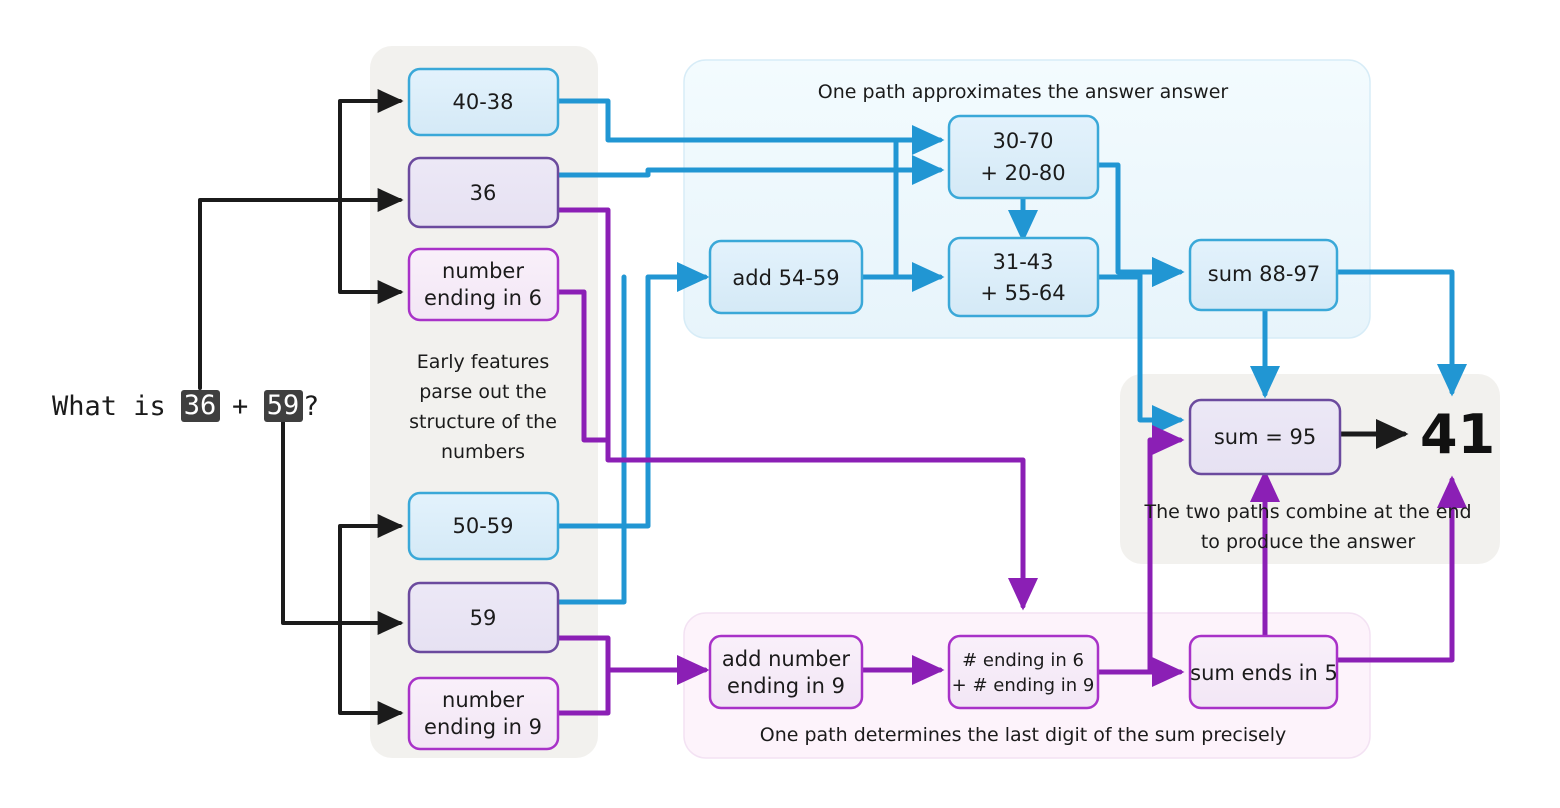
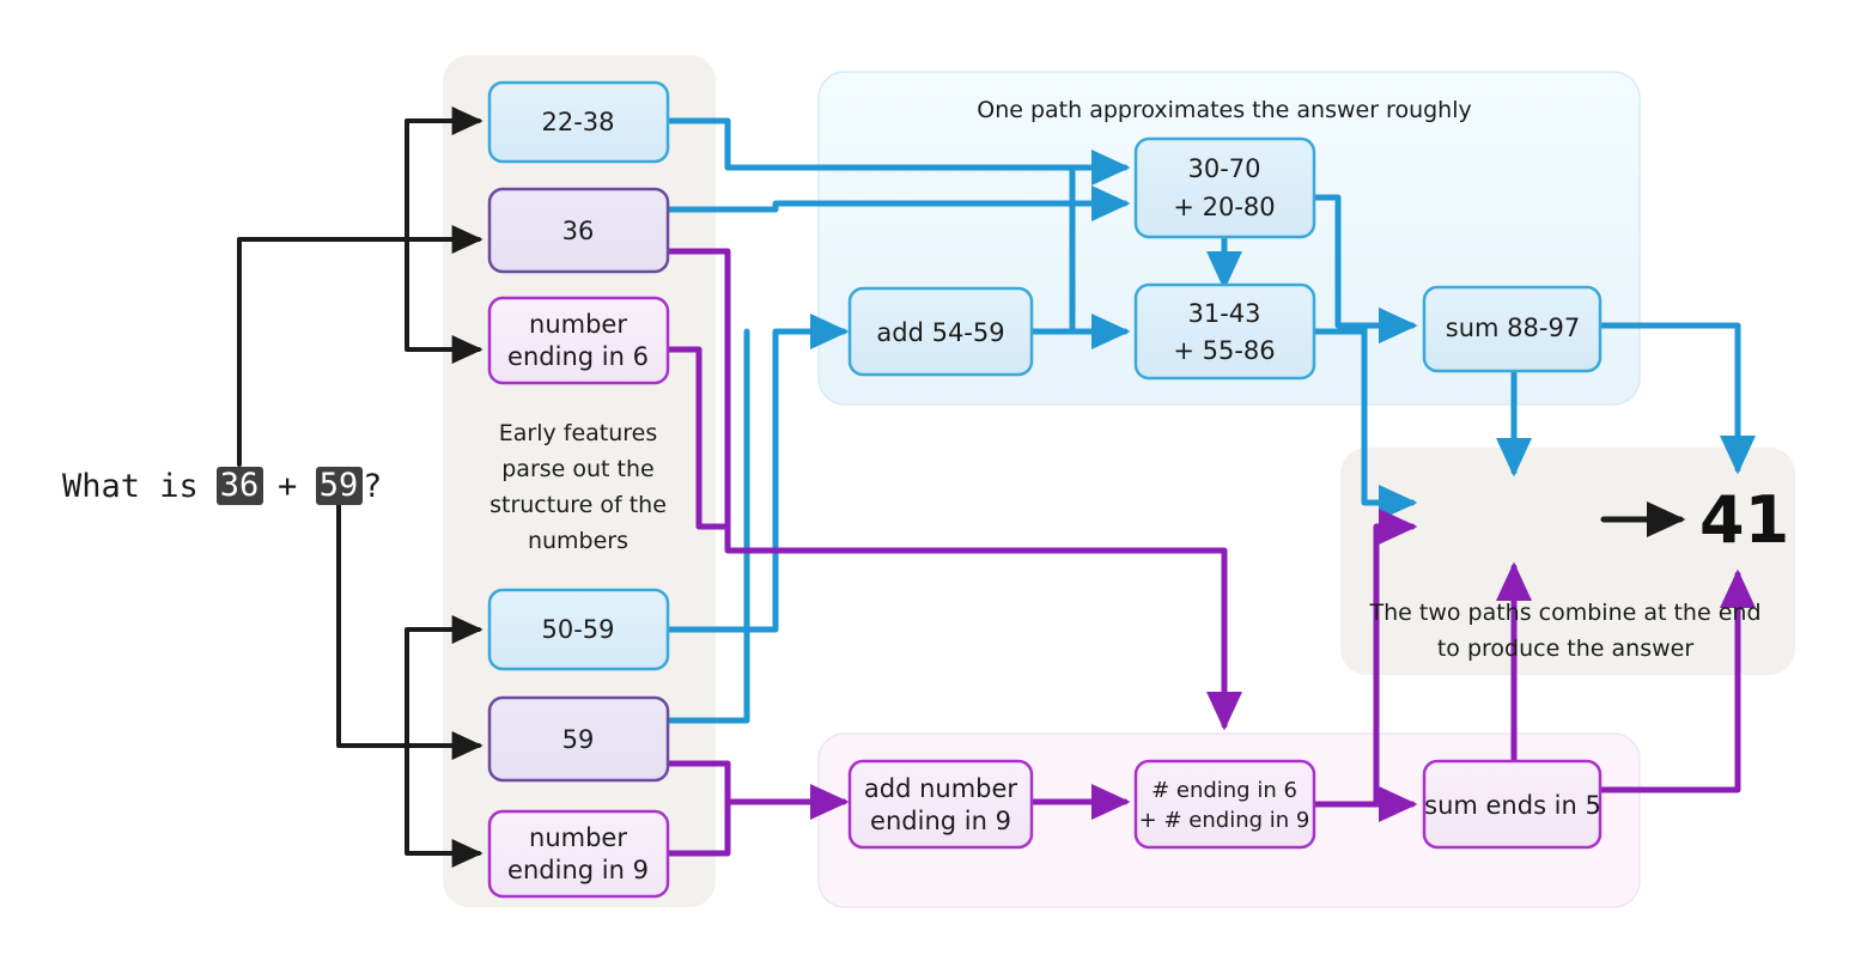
- 40-38
+ 22-38
  36
  number
  ending in 6
  50-59
  59
  number
  ending in 9
  30-70
  + 20-80
  add 54-59
  31-43
- + 55-64
+ + 55-86
  sum 88-97
- sum = 95
  add number
  ending in 9
  # ending in 6
  + # ending in 9
  sum ends in 5
- One path approximates the answer answer
+ One path approximates the answer roughly
  Early features
  parse out the
  structure of the
  numbers
  The two paths combine at the end
  to produce the answer
- One path determines the last digit of the sum precisely
  41
  What is
  36
  +
  59
  ?
